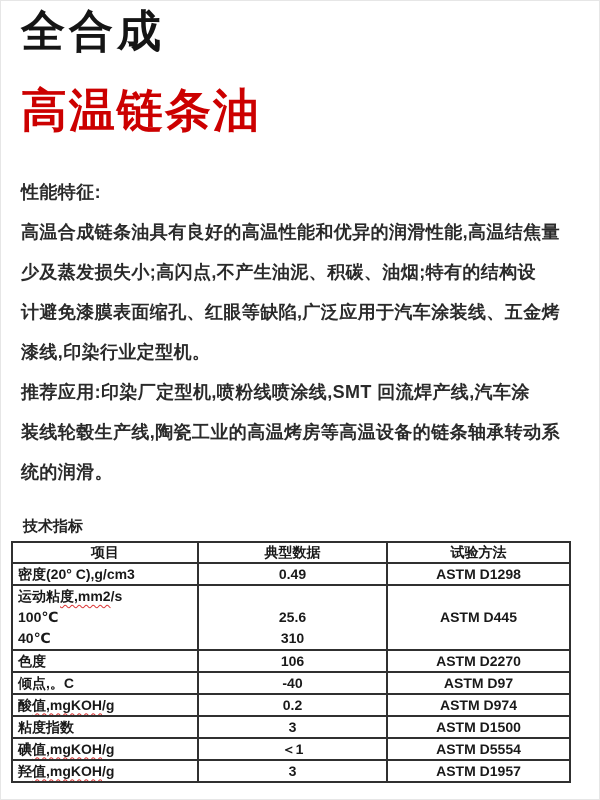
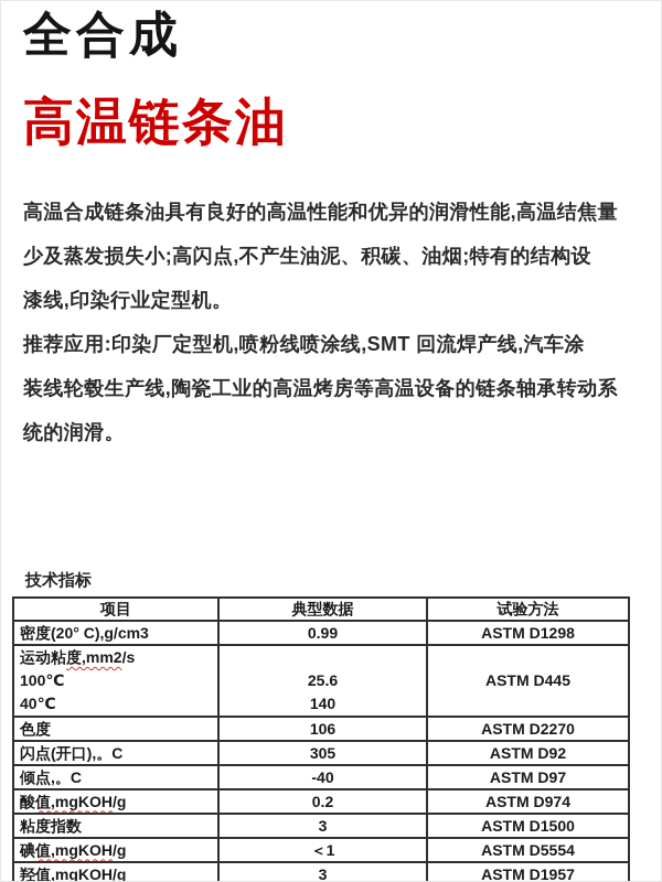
  全合成
  高温链条油
- 性能特征:
  高温合成链条油具有良好的高温性能和优异的润滑性能,高温结焦量
  少及蒸发损失小;高闪点,不产生油泥、积碳、油烟;特有的结构设
- 计避免漆膜表面缩孔、红眼等缺陷,广泛应用于汽车涂装线、五金烤
  漆线,印染行业定型机。
  推荐应用:印染厂定型机,喷粉线喷涂线,SMT 回流焊产线,汽车涂
  装线轮毂生产线,陶瓷工业的高温烤房等高温设备的链条轴承转动系
  统的润滑。
  技术指标
  项目	典型数据	试验方法
- 密度(20° C),g/cm3	0.49	ASTM D1298
+ 密度(20° C),g/cm3	0.99	ASTM D1298
- 运动粘度,mm2/s 100℃ 40℃	25.6 310	ASTM D445
+ 运动粘度,mm2/s 100℃ 40℃	25.6 140	ASTM D445
  色度	106	ASTM D2270
+ 闪点(开口),。C	305	ASTM D92
  倾点,。C	-40	ASTM D97
  酸值,mgKOH/g	0.2	ASTM D974
  粘度指数	3	ASTM D1500
  碘值,mgKOH/g	＜1	ASTM D5554
  羟值,mgKOH/g	3	ASTM D1957
